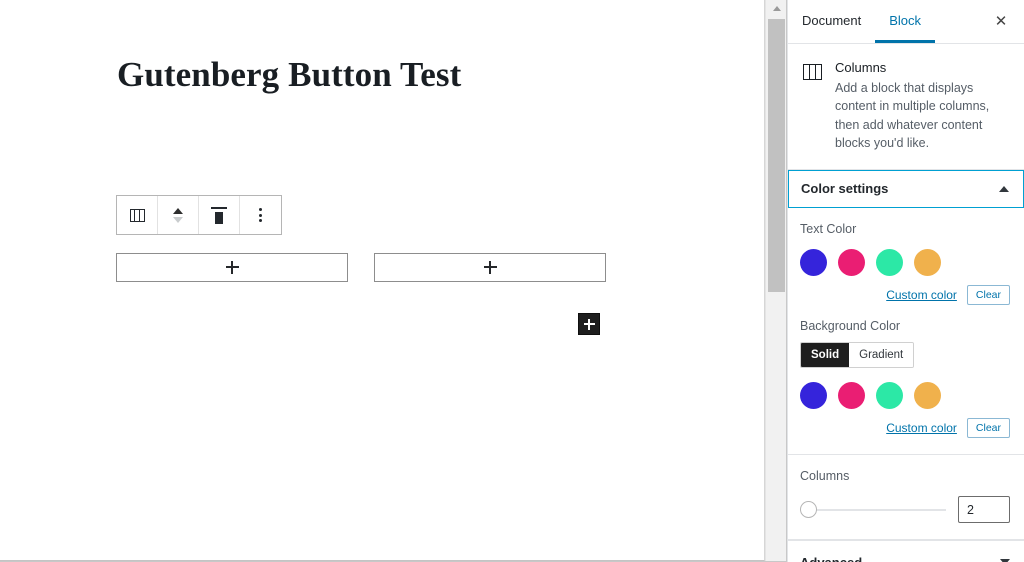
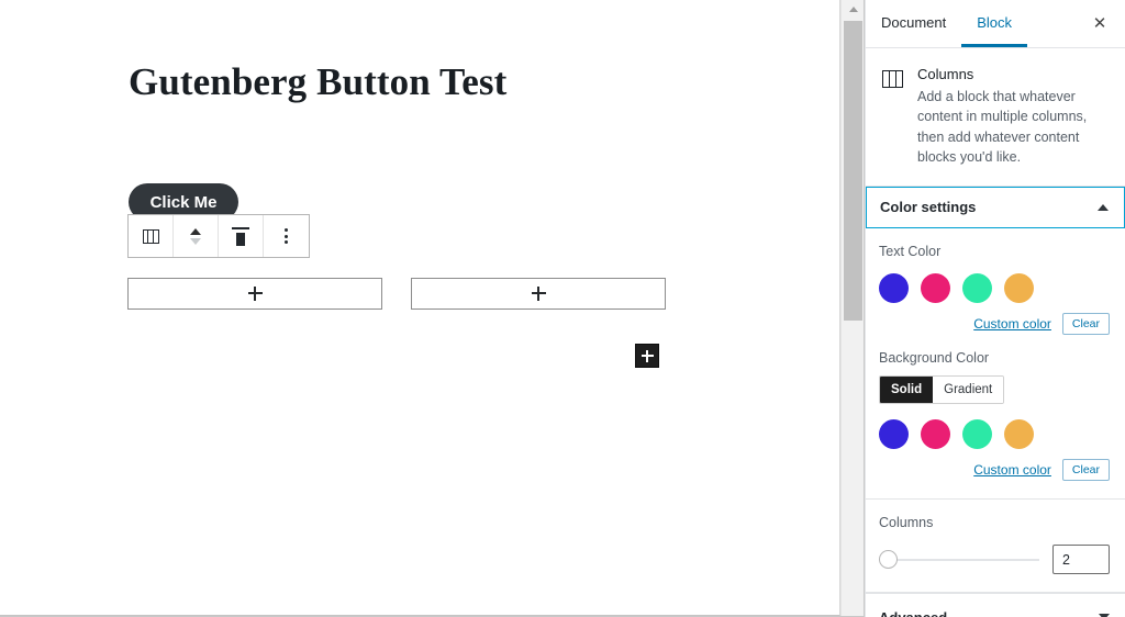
  Gutenberg Button Test
+ Click Me
  Document
  Block
  ✕
  Columns
- Add a block that displays content in multiple columns, then add whatever content blocks you'd like.
+ Add a block that whatever content in multiple columns, then add whatever content blocks you'd like.
  Color settings
  Text Color
  Custom color
  Clear
  Background Color
  Solid
  Gradient
  Custom color
  Clear
  Columns
  2
